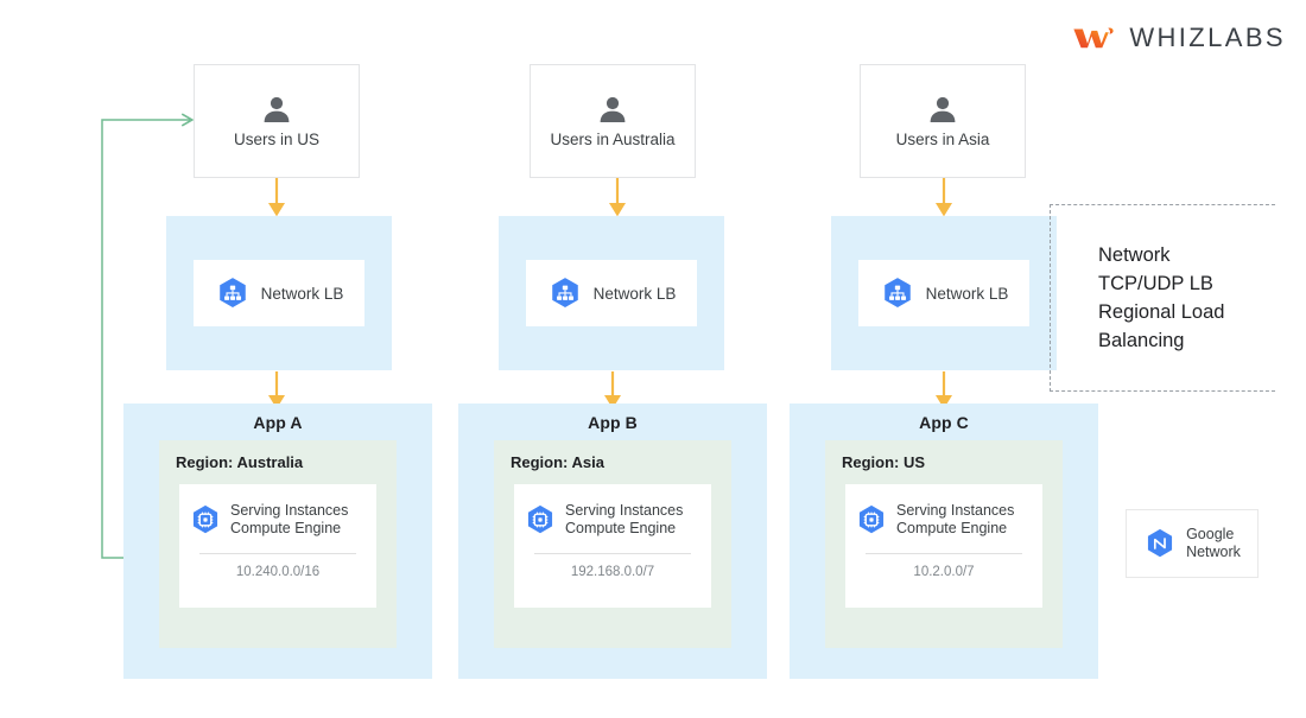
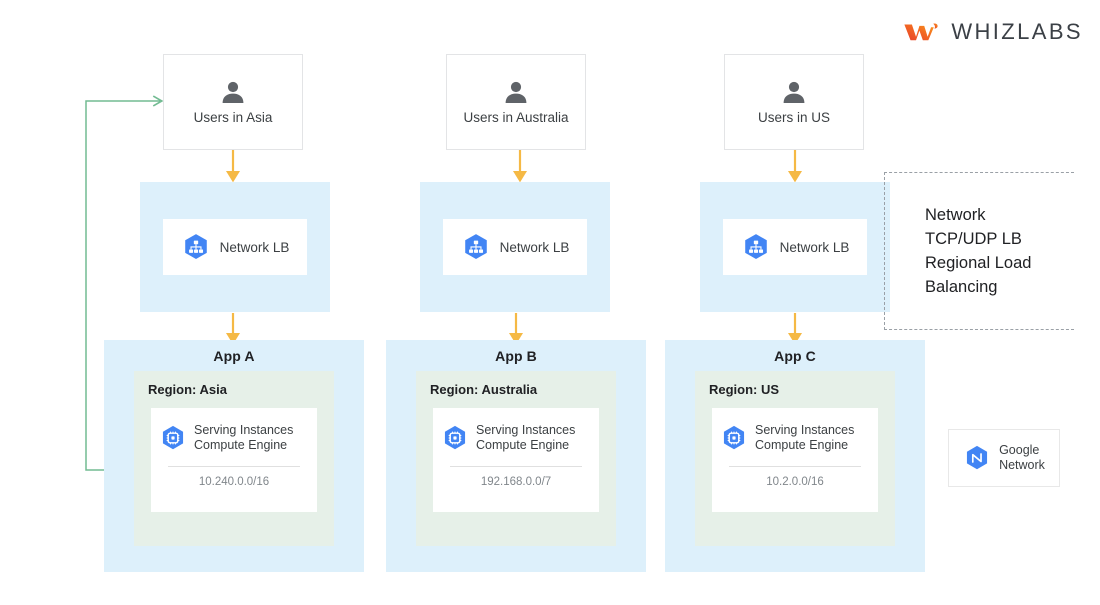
  WHIZLABS
- Users in US
+ Users in Asia
  Network LB
  App A
- Region: Australia
+ Region: Asia
  Serving Instances
  Compute Engine
  10.240.0.0/16
  Users in Australia
  Network LB
  App B
- Region: Asia
+ Region: Australia
  Serving Instances
  Compute Engine
  192.168.0.0/7
- Users in Asia
+ Users in US
  Network LB
  App C
  Region: US
  Serving Instances
  Compute Engine
- 10.2.0.0/7
+ 10.2.0.0/16
  Network
  TCP/UDP LB
  Regional Load
  Balancing
  Google
  Network
